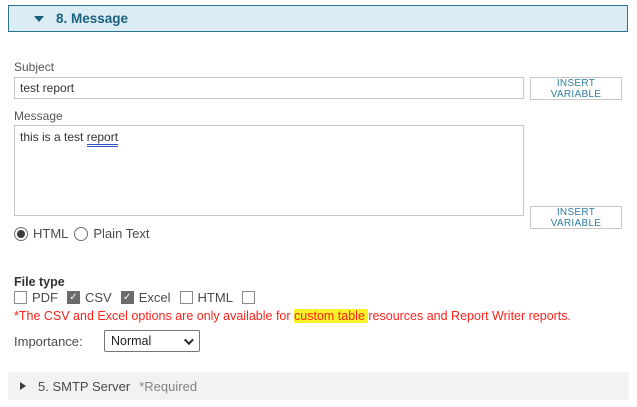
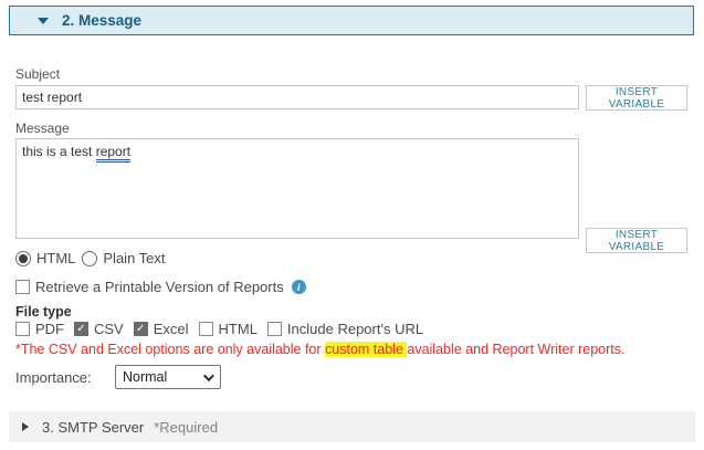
- 8. Message
+ 2. Message
  Subject
  test report
  INSERT VARIABLE
  Message
  this is a test report
  INSERT VARIABLE
  HTML
  Plain Text
+ Retrieve a Printable Version of Reports
+ i
  File type
  PDF
  CSV
  Excel
  HTML
+ Include Report's URL
- *The CSV and Excel options are only available for custom table resources and Report Writer reports.
+ *The CSV and Excel options are only available for custom table available and Report Writer reports.
  Importance:
  Normal
- 5. SMTP Server
+ 3. SMTP Server
  *Required
